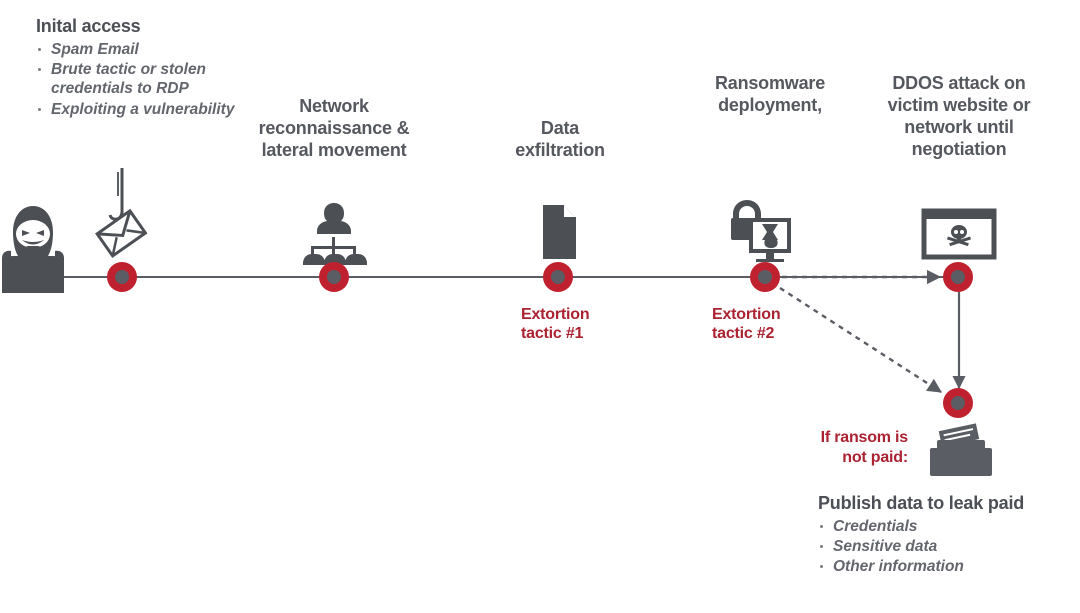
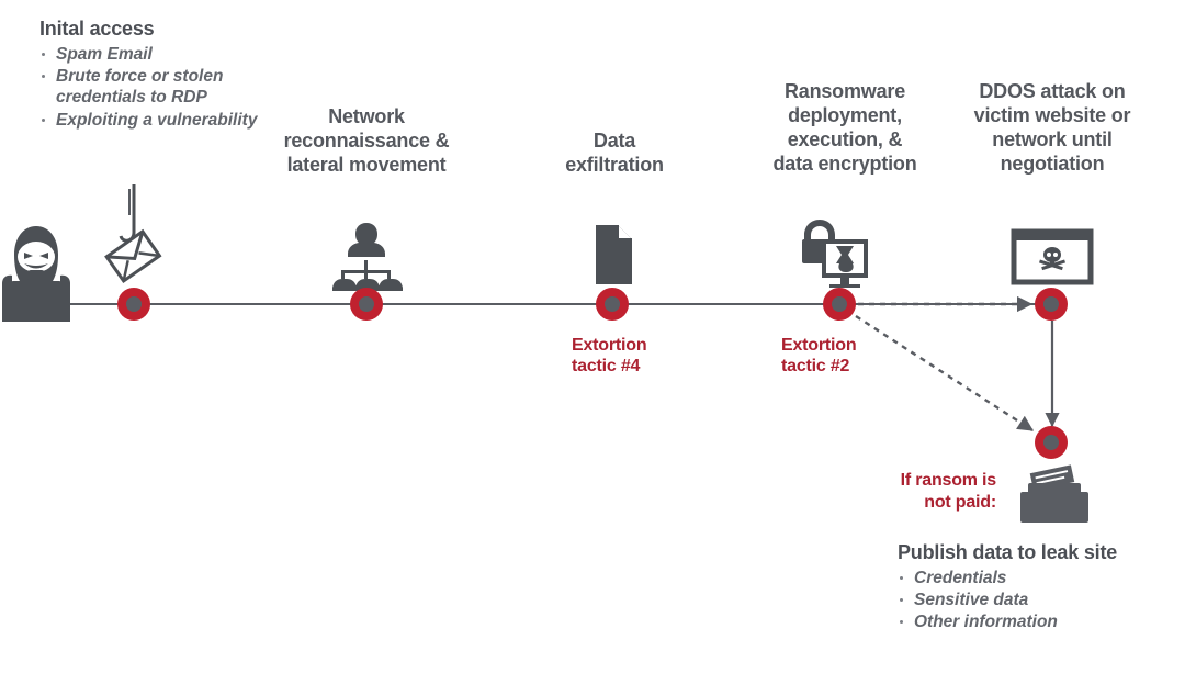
  Inital access
  Spam Email
- Brute tactic or stolen credentials to RDP
+ Brute force or stolen credentials to RDP
  Exploiting a vulnerability
  Network
  reconnaissance &
  lateral movement
  Data
  exfiltration
  Ransomware
  deployment,
+ execution, &
+ data encryption
  DDOS attack on
  victim website or
  network until
  negotiation
  Extortion
- tactic #1
+ tactic #4
  Extortion
  tactic #2
  If ransom is
  not paid:
- Publish data to leak paid
+ Publish data to leak site
  Credentials
  Sensitive data
  Other information
